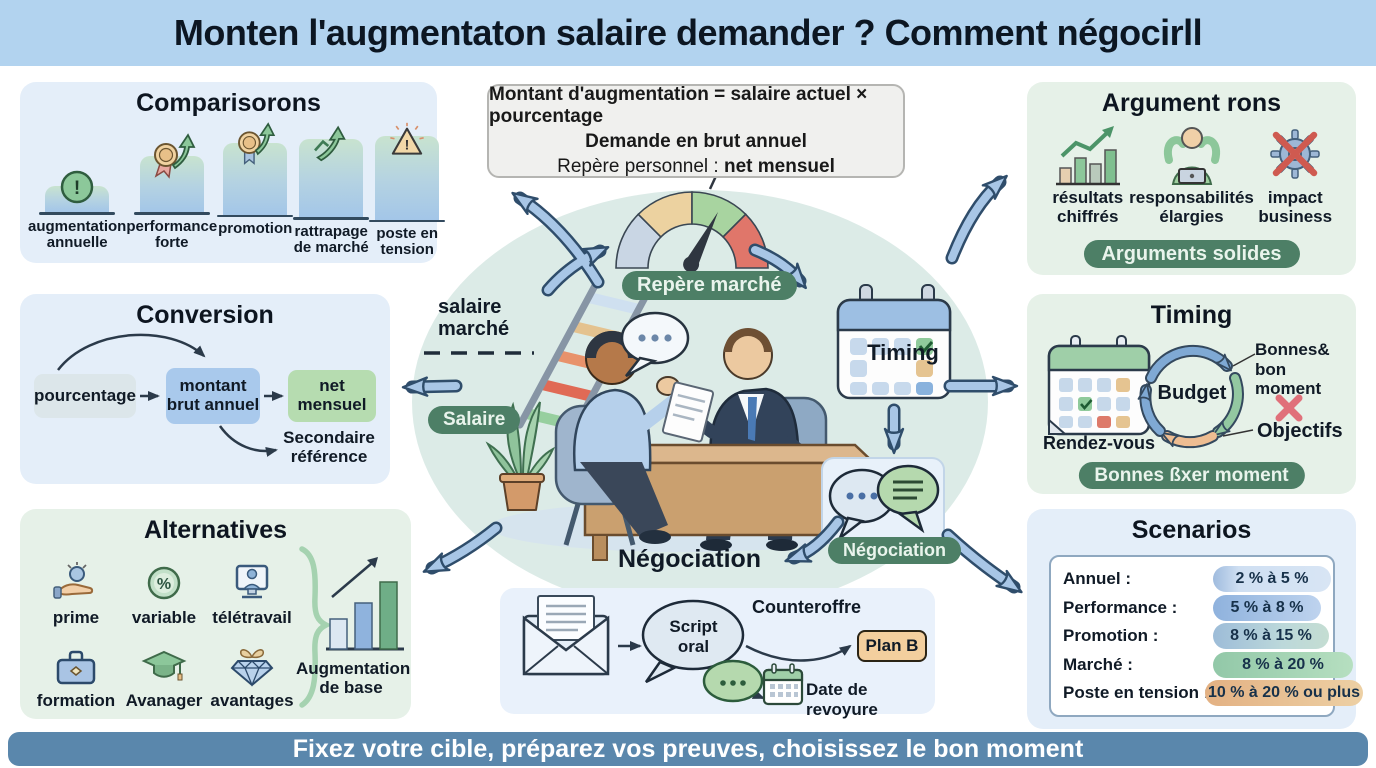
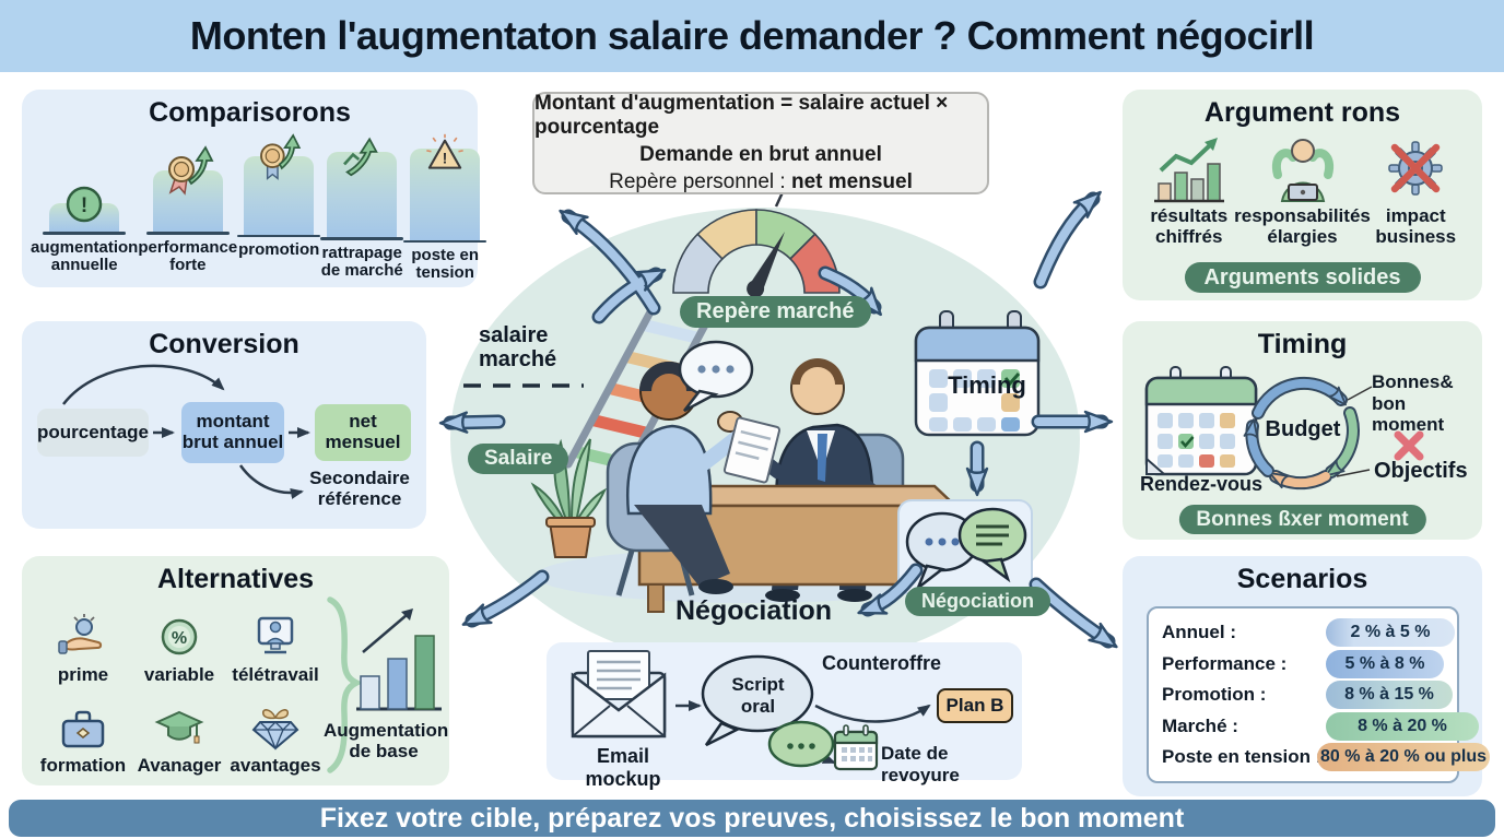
  Monten l'augmentaton salaire demander ? Comment négocirll
  salaire
  marché
  Repère marché
  Salaire
  Timing
  Négociation
  Comparisorons
  !
  augmentation annuelle
  performance forte
  promotion
  rattrapage de marché
  !
  poste en tension
  Montant d'augmentation = salaire actuel × pourcentage
  Demande en brut annuel
  Repère personnel : net mensuel
  Argument rons
  résultats chiffrés
  responsabilités élargies
  impact business
  Arguments solides
  Conversion
  pourcentage
  montant brut annuel
  net mensuel
  Secondaire référence
  Alternatives
  prime
  %
  variable
  télétravail
  formation
  Avanager
  avantages
  Augmentation de base
  Timing
  Rendez-vous
  Budget
  Bonnes&
  bon moment
  Objectifs
  Bonnes ßxer moment
  Scenarios
  Annuel :
  2 % à 5 %
  Performance :
  5 % à 8 %
  Promotion :
  8 % à 15 %
  Marché :
  8 % à 20 %
  Poste en tension
- 10 % à 20 % ou plus
+ 80 % à 20 % ou plus
  Négociation
+ Email mockup
  Script
  oral
  Counteroffre
  Plan B
  Date de revoyure
  Fixez votre cible, préparez vos preuves, choisissez le bon moment
